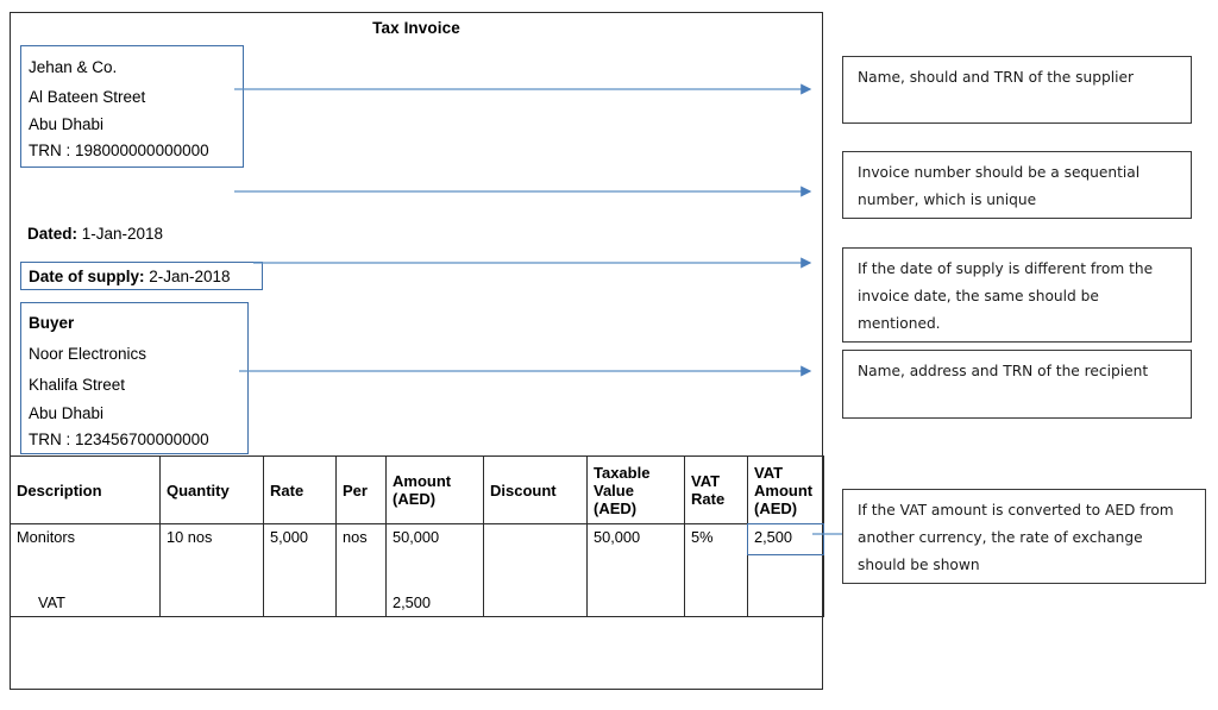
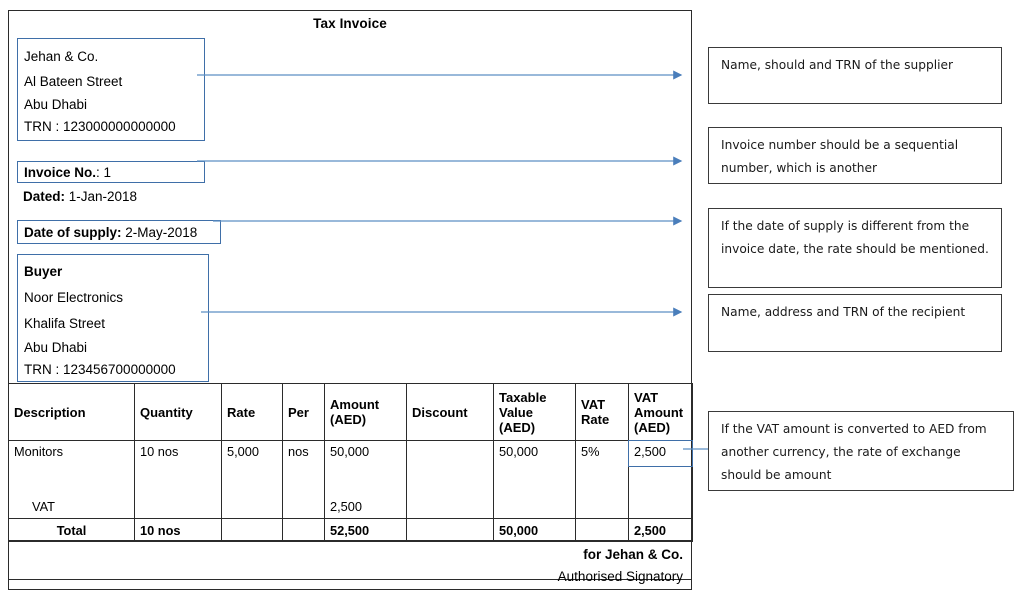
  Tax Invoice
  Jehan & Co.
  Al Bateen Street
  Abu Dhabi
- TRN : 198000000000000
+ TRN : 123000000000000
+ Invoice No.: 1
  Dated: 1-Jan-2018
- Date of supply: 2-Jan-2018
+ Date of supply: 2-May-2018
  Buyer
  Noor Electronics
  Khalifa Street
  Abu Dhabi
  TRN : 123456700000000
  Description	Quantity	Rate	Per	Amount (AED)	Discount	Taxable Value (AED)	VAT Rate	VAT Amount (AED)
  MonitorsVAT	10 nos	5,000	nos	50,0002,500		50,000	5%	2,500
+ Total	10 nos			52,500		50,000		2,500
+ for Jehan & Co.
+ Authorised Signatory
  Name, should and TRN of the supplier
- Invoice number should be a sequential number, which is unique
+ Invoice number should be a sequential number, which is another
- If the date of supply is different from the invoice date, the same should be mentioned.
+ If the date of supply is different from the invoice date, the rate should be mentioned.
  Name, address and TRN of the recipient
- If the VAT amount is converted to AED from another currency, the rate of exchange should be shown
+ If the VAT amount is converted to AED from another currency, the rate of exchange should be amount
